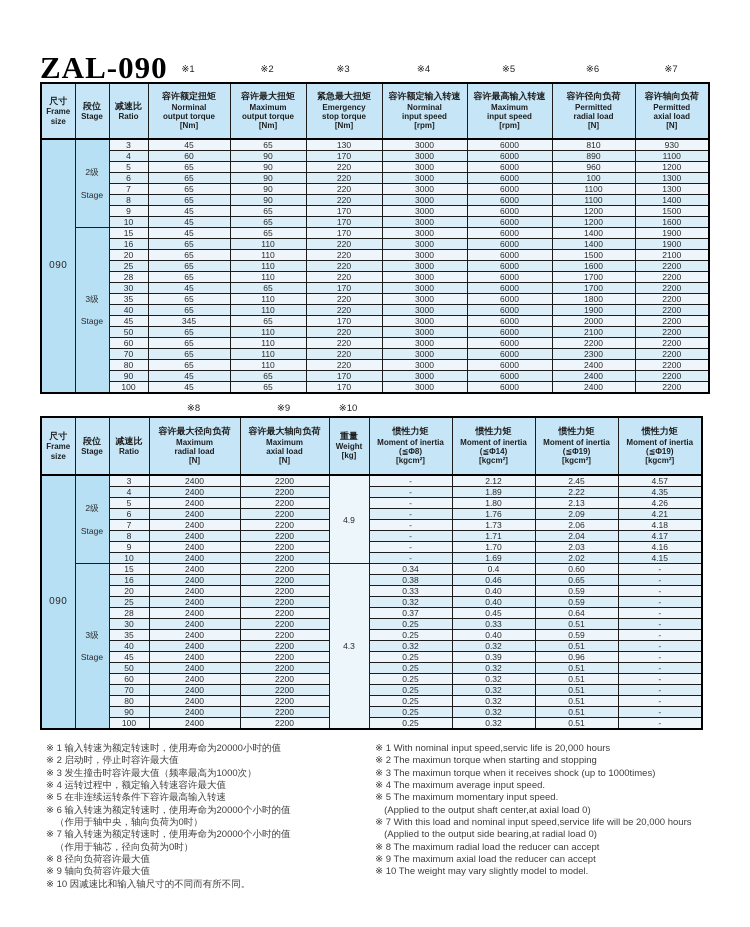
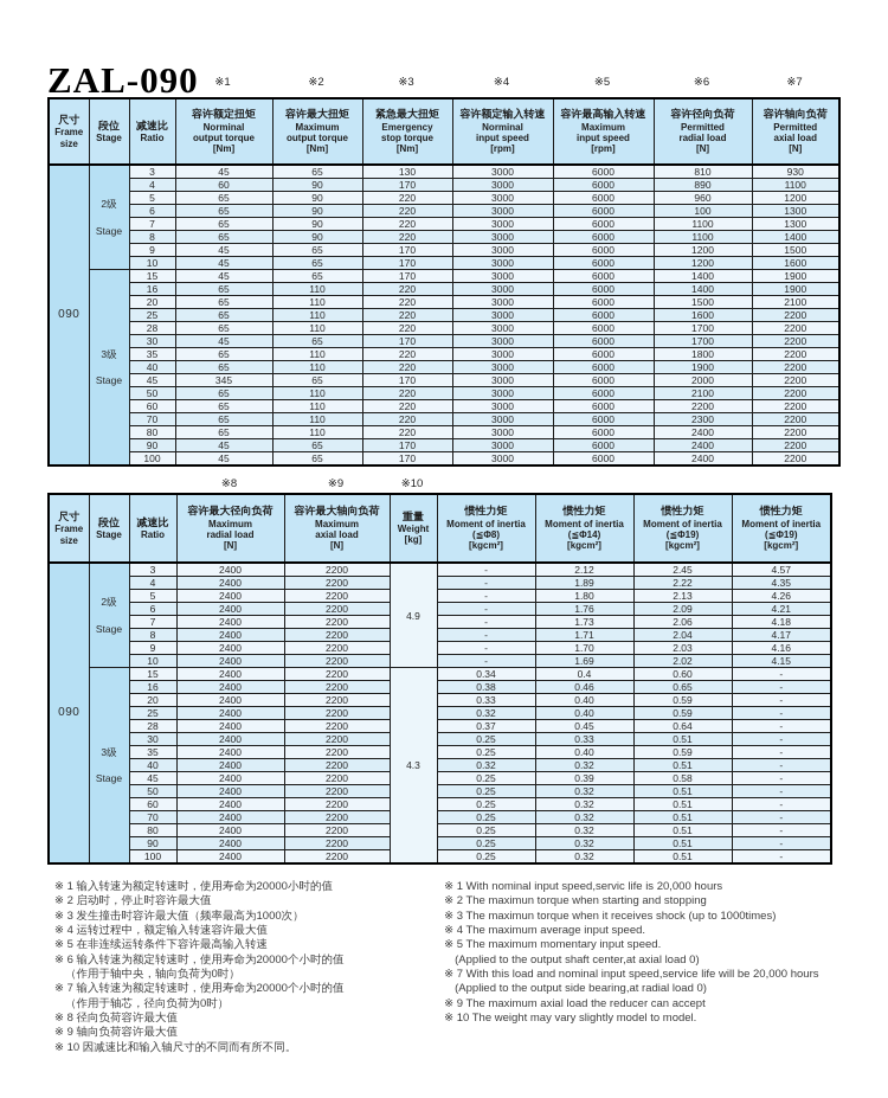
  ZAL-090
  ※1
  ※2
  ※3
  ※4
  ※5
  ※6
  ※7
  尺寸Frame size	段位Stage	减速比Ratio	容许额定扭矩Norminal output torque[Nm]	容许最大扭矩Maximum output torque[Nm]	紧急最大扭矩Emergency stop torque[Nm]	容许额定输入转速Norminal input speed[rpm]	容许最高输入转速Maximum input speed[rpm]	容许径向负荷Permitted radial load[N]	容许轴向负荷Permitted axial load[N]
  090	2级 Stage	3	45	65	130	3000	6000	810	930
  4	60	90	170	3000	6000	890	1100
  5	65	90	220	3000	6000	960	1200
  6	65	90	220	3000	6000	100	1300
  7	65	90	220	3000	6000	1100	1300
  8	65	90	220	3000	6000	1100	1400
  9	45	65	170	3000	6000	1200	1500
  10	45	65	170	3000	6000	1200	1600
  3级 Stage	15	45	65	170	3000	6000	1400	1900
  16	65	110	220	3000	6000	1400	1900
  20	65	110	220	3000	6000	1500	2100
  25	65	110	220	3000	6000	1600	2200
  28	65	110	220	3000	6000	1700	2200
  30	45	65	170	3000	6000	1700	2200
  35	65	110	220	3000	6000	1800	2200
  40	65	110	220	3000	6000	1900	2200
  45	345	65	170	3000	6000	2000	2200
  50	65	110	220	3000	6000	2100	2200
  60	65	110	220	3000	6000	2200	2200
  70	65	110	220	3000	6000	2300	2200
  80	65	110	220	3000	6000	2400	2200
  90	45	65	170	3000	6000	2400	2200
  100	45	65	170	3000	6000	2400	2200
  ※8
  ※9
  ※10
  尺寸Frame size	段位Stage	减速比Ratio	容许最大径向负荷Maximum radial load[N]	容许最大轴向负荷Maximum axial load[N]	重量Weight[kg]	惯性力矩Moment of inertia (≦Φ8)[kgcm²]	惯性力矩Moment of inertia (≦Φ14)[kgcm²]	惯性力矩Moment of inertia (≦Φ19)[kgcm²]	惯性力矩Moment of inertia (≦Φ19)[kgcm²]
  090	2级 Stage	3	2400	2200	4.9	-	2.12	2.45	4.57
  4	2400	2200	-	1.89	2.22	4.35
  5	2400	2200	-	1.80	2.13	4.26
  6	2400	2200	-	1.76	2.09	4.21
  7	2400	2200	-	1.73	2.06	4.18
  8	2400	2200	-	1.71	2.04	4.17
  9	2400	2200	-	1.70	2.03	4.16
  10	2400	2200	-	1.69	2.02	4.15
  3级 Stage	15	2400	2200	4.3	0.34	0.4	0.60	-
  16	2400	2200	0.38	0.46	0.65	-
  20	2400	2200	0.33	0.40	0.59	-
  25	2400	2200	0.32	0.40	0.59	-
  28	2400	2200	0.37	0.45	0.64	-
  30	2400	2200	0.25	0.33	0.51	-
  35	2400	2200	0.25	0.40	0.59	-
  40	2400	2200	0.32	0.32	0.51	-
- 45	2400	2200	0.25	0.39	0.96	-
+ 45	2400	2200	0.25	0.39	0.58	-
  50	2400	2200	0.25	0.32	0.51	-
  60	2400	2200	0.25	0.32	0.51	-
  70	2400	2200	0.25	0.32	0.51	-
  80	2400	2200	0.25	0.32	0.51	-
  90	2400	2200	0.25	0.32	0.51	-
  100	2400	2200	0.25	0.32	0.51	-
  ※ 1 输入转速为额定转速时，使用寿命为20000小时的值
  ※ 2 启动时，停止时容许最大值
  ※ 3 发生撞击时容许最大值（频率最高为1000次）
  ※ 4 运转过程中，额定输入转速容许最大值
  ※ 5 在非连续运转条件下容许最高输入转速
  ※ 6 输入转速为额定转速时，使用寿命为20000个小时的值
  （作用于轴中央，轴向负荷为0时）
  ※ 7 输入转速为额定转速时，使用寿命为20000个小时的值
  （作用于轴芯，径向负荷为0时）
  ※ 8 径向负荷容许最大值
  ※ 9 轴向负荷容许最大值
  ※ 10 因减速比和输入轴尺寸的不同而有所不同。
  ※ 1 With nominal input speed,servic life is 20,000 hours
  ※ 2 The maximun torque when starting and stopping
  ※ 3 The maximun torque when it receives shock (up to 1000times)
  ※ 4 The maximum average input speed.
  ※ 5 The maximum momentary input speed.
  (Applied to the output shaft center,at axial load 0)
  ※ 7 With this load and nominal input speed,service life will be 20,000 hours
  (Applied to the output side bearing,at radial load 0)
- ※ 8 The maximum radial load the reducer can accept
  ※ 9 The maximum axial load the reducer can accept
  ※ 10 The weight may vary slightly model to model.
